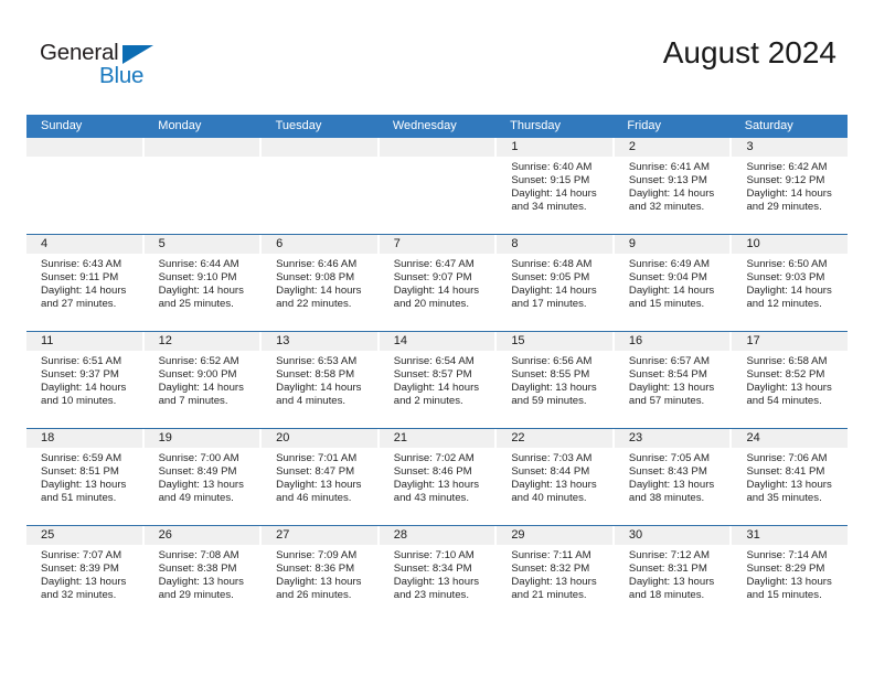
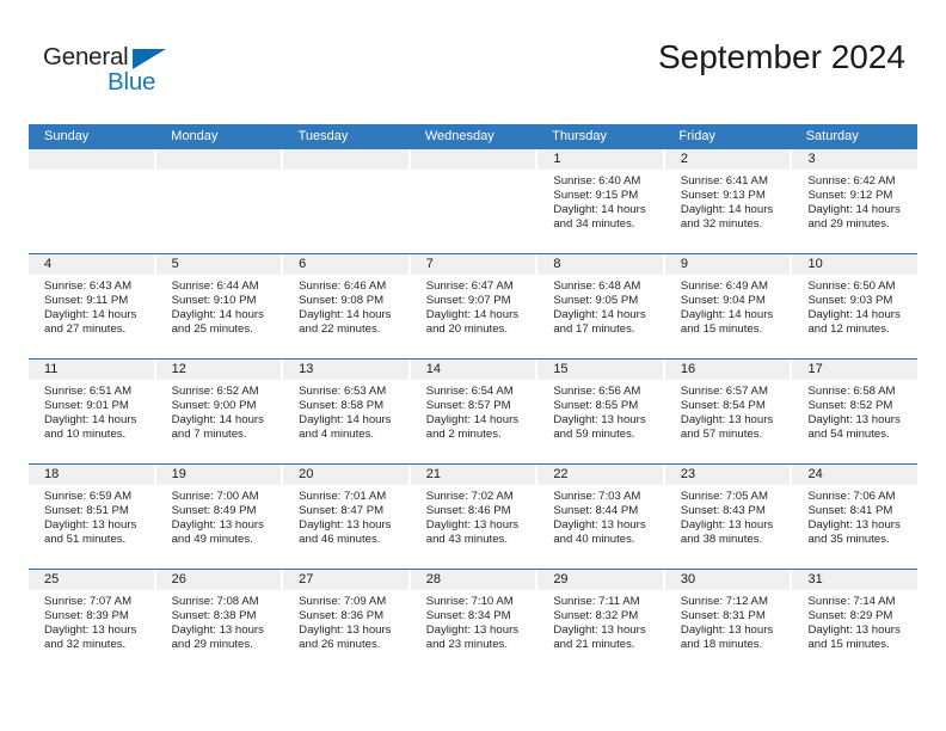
  General
  Blue
- August 2024
+ September 2024
  Sunday
  Monday
  Tuesday
  Wednesday
  Thursday
  Friday
  Saturday
  1
  Sunrise: 6:40 AM
  Sunset: 9:15 PM
  Daylight: 14 hours
  and 34 minutes.
  2
  Sunrise: 6:41 AM
  Sunset: 9:13 PM
  Daylight: 14 hours
  and 32 minutes.
  3
  Sunrise: 6:42 AM
  Sunset: 9:12 PM
  Daylight: 14 hours
  and 29 minutes.
  4
  Sunrise: 6:43 AM
  Sunset: 9:11 PM
  Daylight: 14 hours
  and 27 minutes.
  5
  Sunrise: 6:44 AM
  Sunset: 9:10 PM
  Daylight: 14 hours
  and 25 minutes.
  6
  Sunrise: 6:46 AM
  Sunset: 9:08 PM
  Daylight: 14 hours
  and 22 minutes.
  7
  Sunrise: 6:47 AM
  Sunset: 9:07 PM
  Daylight: 14 hours
  and 20 minutes.
  8
  Sunrise: 6:48 AM
  Sunset: 9:05 PM
  Daylight: 14 hours
  and 17 minutes.
  9
  Sunrise: 6:49 AM
  Sunset: 9:04 PM
  Daylight: 14 hours
  and 15 minutes.
  10
  Sunrise: 6:50 AM
  Sunset: 9:03 PM
  Daylight: 14 hours
  and 12 minutes.
  11
  Sunrise: 6:51 AM
- Sunset: 9:37 PM
+ Sunset: 9:01 PM
  Daylight: 14 hours
  and 10 minutes.
  12
  Sunrise: 6:52 AM
  Sunset: 9:00 PM
  Daylight: 14 hours
  and 7 minutes.
  13
  Sunrise: 6:53 AM
  Sunset: 8:58 PM
  Daylight: 14 hours
  and 4 minutes.
  14
  Sunrise: 6:54 AM
  Sunset: 8:57 PM
  Daylight: 14 hours
  and 2 minutes.
  15
  Sunrise: 6:56 AM
  Sunset: 8:55 PM
  Daylight: 13 hours
  and 59 minutes.
  16
  Sunrise: 6:57 AM
  Sunset: 8:54 PM
  Daylight: 13 hours
  and 57 minutes.
  17
  Sunrise: 6:58 AM
  Sunset: 8:52 PM
  Daylight: 13 hours
  and 54 minutes.
  18
  Sunrise: 6:59 AM
  Sunset: 8:51 PM
  Daylight: 13 hours
  and 51 minutes.
  19
  Sunrise: 7:00 AM
  Sunset: 8:49 PM
  Daylight: 13 hours
  and 49 minutes.
  20
  Sunrise: 7:01 AM
  Sunset: 8:47 PM
  Daylight: 13 hours
  and 46 minutes.
  21
  Sunrise: 7:02 AM
  Sunset: 8:46 PM
  Daylight: 13 hours
  and 43 minutes.
  22
  Sunrise: 7:03 AM
  Sunset: 8:44 PM
  Daylight: 13 hours
  and 40 minutes.
  23
  Sunrise: 7:05 AM
  Sunset: 8:43 PM
  Daylight: 13 hours
  and 38 minutes.
  24
  Sunrise: 7:06 AM
  Sunset: 8:41 PM
  Daylight: 13 hours
  and 35 minutes.
  25
  Sunrise: 7:07 AM
  Sunset: 8:39 PM
  Daylight: 13 hours
  and 32 minutes.
  26
  Sunrise: 7:08 AM
  Sunset: 8:38 PM
  Daylight: 13 hours
  and 29 minutes.
  27
  Sunrise: 7:09 AM
  Sunset: 8:36 PM
  Daylight: 13 hours
  and 26 minutes.
  28
  Sunrise: 7:10 AM
  Sunset: 8:34 PM
  Daylight: 13 hours
  and 23 minutes.
  29
  Sunrise: 7:11 AM
  Sunset: 8:32 PM
  Daylight: 13 hours
  and 21 minutes.
  30
  Sunrise: 7:12 AM
  Sunset: 8:31 PM
  Daylight: 13 hours
  and 18 minutes.
  31
  Sunrise: 7:14 AM
  Sunset: 8:29 PM
  Daylight: 13 hours
  and 15 minutes.
